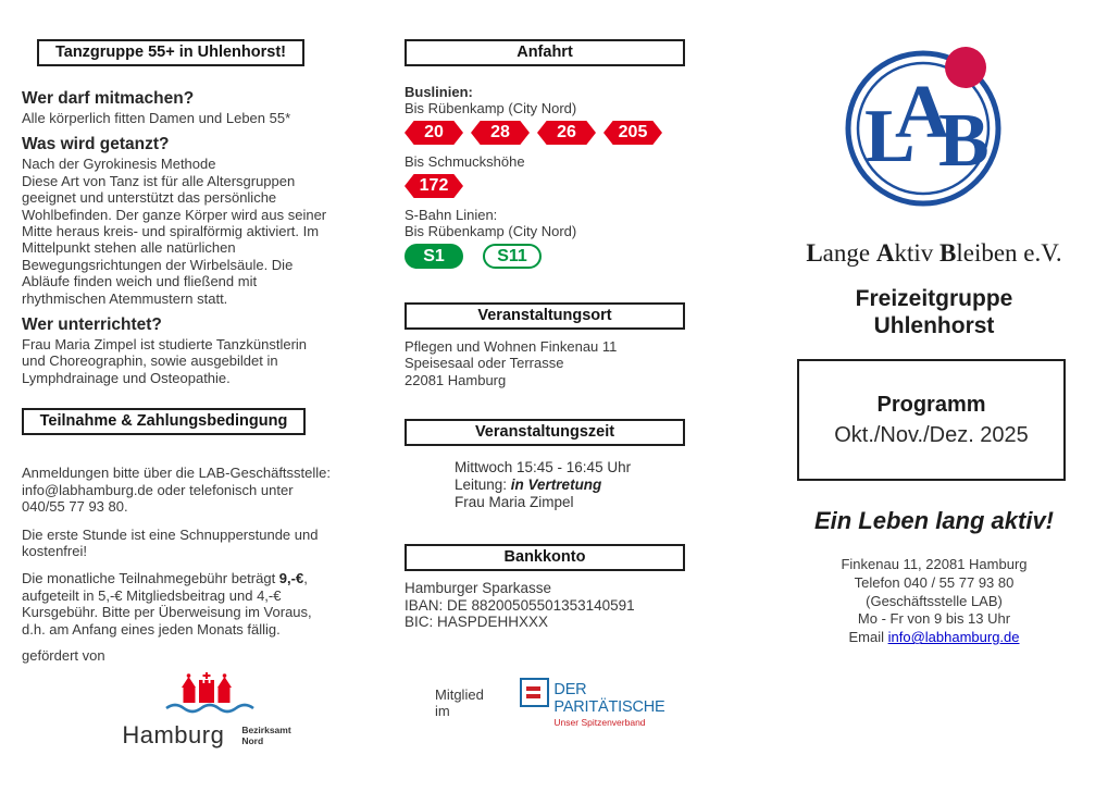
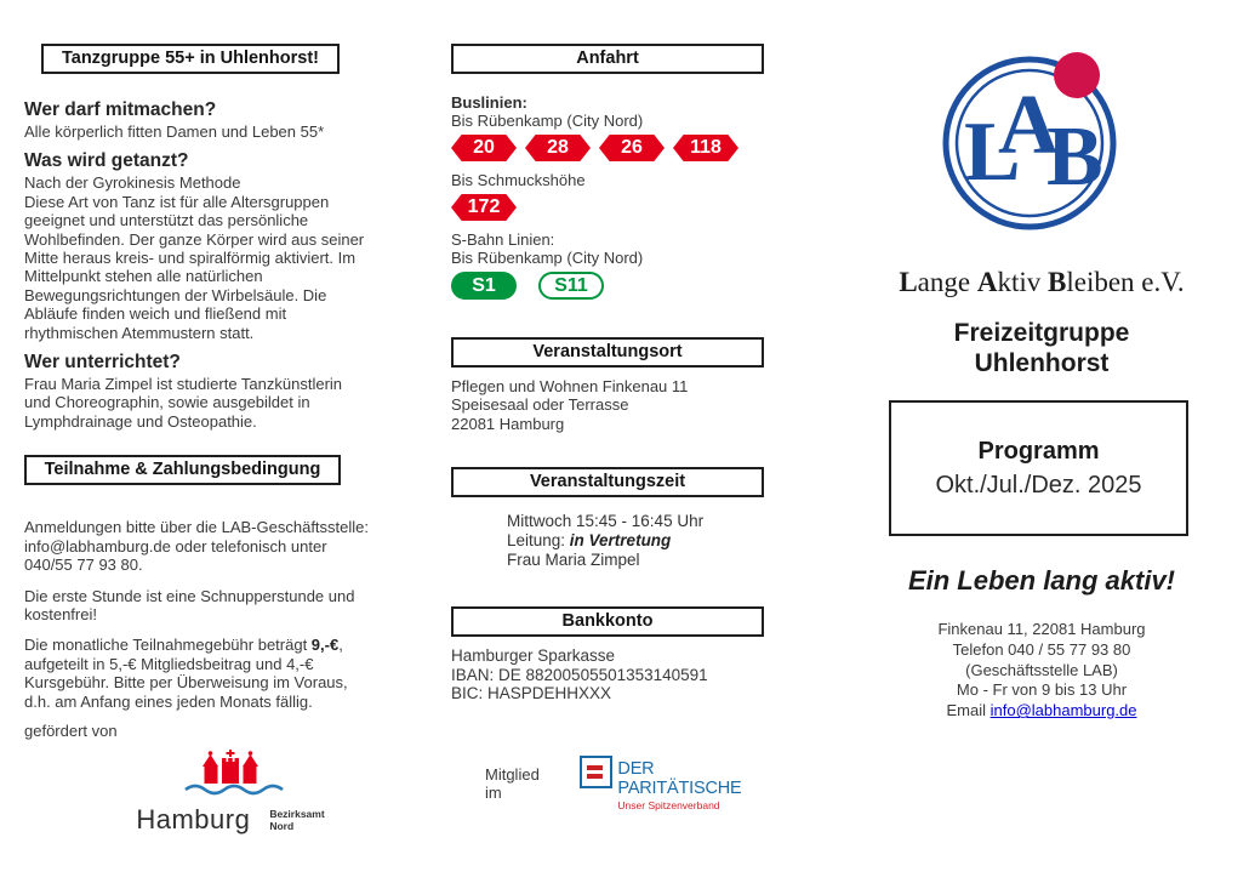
  Tanzgruppe 55+ in Uhlenhorst!
  Wer darf mitmachen?
  Alle körperlich fitten Damen und Leben 55*
  Was wird getanzt?
  Nach der Gyrokinesis Methode
  Diese Art von Tanz ist für alle Altersgruppen
  geeignet und unterstützt das persönliche
  Wohlbefinden. Der ganze Körper wird aus seiner
  Mitte heraus kreis- und spiralförmig aktiviert. Im
  Mittelpunkt stehen alle natürlichen
  Bewegungsrichtungen der Wirbelsäule. Die
  Abläufe finden weich und fließend mit
  rhythmischen Atemmustern statt.
  Wer unterrichtet?
  Frau Maria Zimpel ist studierte Tanzkünstlerin
  und Choreographin, sowie ausgebildet in
  Lymphdrainage und Osteopathie.
  Teilnahme & Zahlungsbedingung
  Anmeldungen bitte über die LAB-Geschäftsstelle:
  info@labhamburg.de oder telefonisch unter
  040/55 77 93 80.
  Die erste Stunde ist eine Schnupperstunde und
  kostenfrei!
  Die monatliche Teilnahmegebühr beträgt 9,-€,
  aufgeteilt in 5,-€ Mitgliedsbeitrag und 4,-€
  Kursgebühr. Bitte per Überweisung im Voraus,
  d.h. am Anfang eines jeden Monats fällig.
  gefördert von
  Hamburg
  Bezirksamt
  Nord
  Anfahrt
  Buslinien:
  Bis Rübenkamp (City Nord)
  20
  28
  26
- 205
+ 118
  Bis Schmuckshöhe
  172
  S-Bahn Linien:
  Bis Rübenkamp (City Nord)
  S1
  S11
  Veranstaltungsort
  Pflegen und Wohnen Finkenau 11
  Speisesaal oder Terrasse
  22081 Hamburg
  Veranstaltungszeit
  Mittwoch 15:45 - 16:45 Uhr
  Leitung: in Vertretung
  Frau Maria Zimpel
  Bankkonto
  Hamburger Sparkasse
  IBAN: DE 88200505501353140591
  BIC: HASPDEHHXXX
  Mitglied im
  DER PARITÄTISCHE
  Unser Spitzenverband
  L
  A
  B
  Lange Aktiv Bleiben e.V.
  Freizeitgruppe
  Uhlenhorst
  Programm
- Okt./Nov./Dez. 2025
+ Okt./Jul./Dez. 2025
  Ein Leben lang aktiv!
  Finkenau 11, 22081 Hamburg
  Telefon 040 / 55 77 93 80
  (Geschäftsstelle LAB)
  Mo - Fr von 9 bis 13 Uhr
  Email info@labhamburg.de
